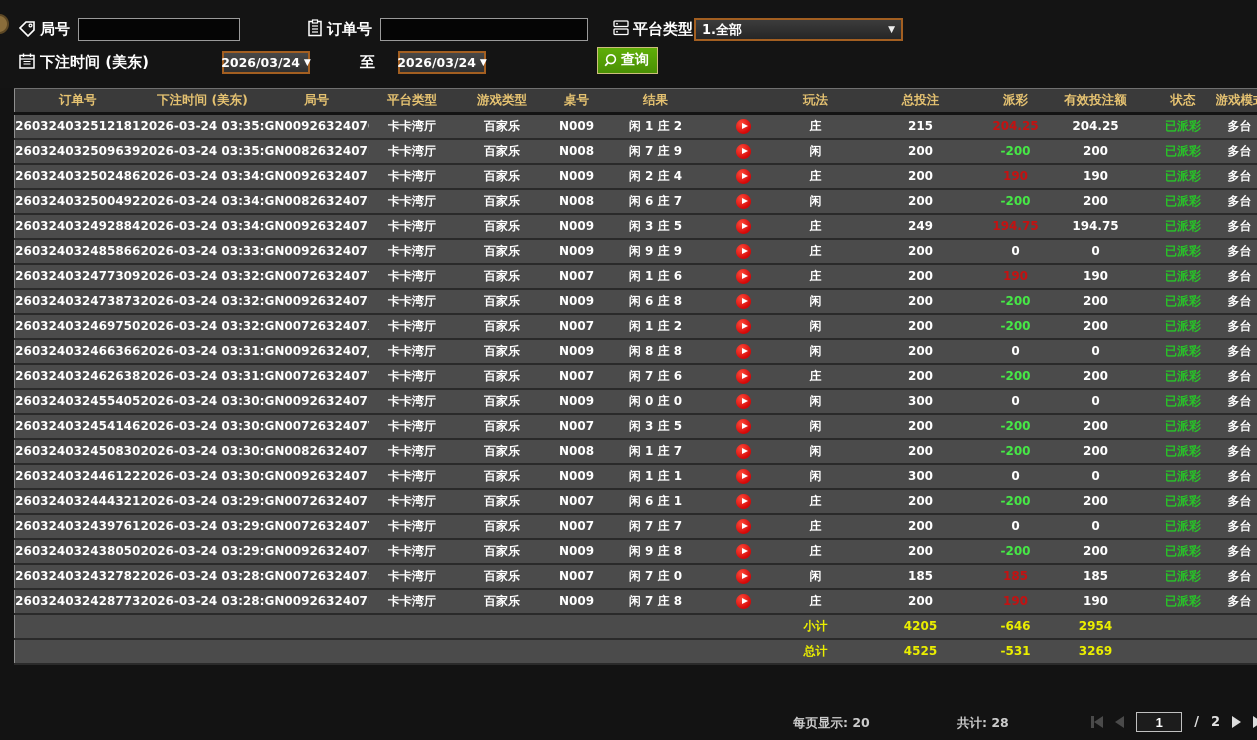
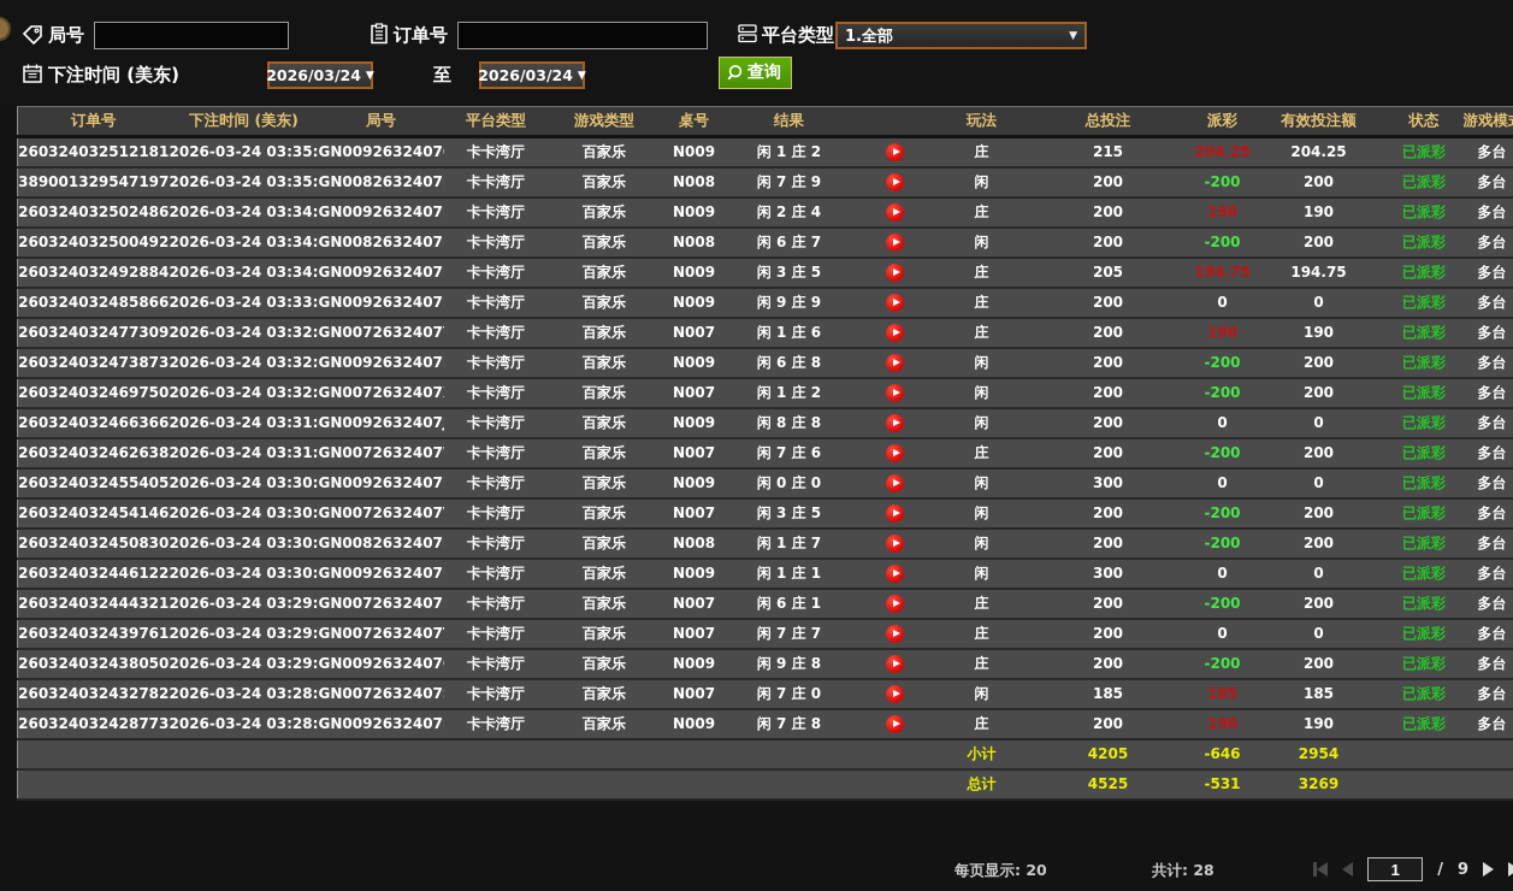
  局号
  订单号
  平台类型
  1.全部
  ▼
  下注时间 (美东)
  2026/03/24
  ▼
  至
  2026/03/24
  ▼
  查询
  订单号	下注时间 (美东)	局号	平台类型	游戏类型	桌号	结果		玩法	总投注	派彩	有效投注额	状态	游戏模
  260324032512181	2026-03-24 03:35:	GN0092632407	卡卡湾厅	百家乐	N009	闲 1 庄 2		庄	215	204.25	204.25	已派彩	多台
- 260324032509639	2026-03-24 03:35:	GN0082632407	卡卡湾厅	百家乐	N008	闲 7 庄 9		闲	200	-200	200	已派彩	多台
+ 389001329547197	2026-03-24 03:35:	GN0082632407	卡卡湾厅	百家乐	N008	闲 7 庄 9		闲	200	-200	200	已派彩	多台
  260324032502486	2026-03-24 03:34:	GN0092632407	卡卡湾厅	百家乐	N009	闲 2 庄 4		庄	200	190	190	已派彩	多台
  260324032500492	2026-03-24 03:34:	GN0082632407	卡卡湾厅	百家乐	N008	闲 6 庄 7		闲	200	-200	200	已派彩	多台
- 260324032492884	2026-03-24 03:34:	GN0092632407	卡卡湾厅	百家乐	N009	闲 3 庄 5		庄	249	194.75	194.75	已派彩	多台
+ 260324032492884	2026-03-24 03:34:	GN0092632407	卡卡湾厅	百家乐	N009	闲 3 庄 5		庄	205	194.75	194.75	已派彩	多台
  260324032485866	2026-03-24 03:33:	GN0092632407	卡卡湾厅	百家乐	N009	闲 9 庄 9		庄	200	0	0	已派彩	多台
  260324032477309	2026-03-24 03:32:	GN0072632407	卡卡湾厅	百家乐	N007	闲 1 庄 6		庄	200	190	190	已派彩	多台
  260324032473873	2026-03-24 03:32:	GN0092632407	卡卡湾厅	百家乐	N009	闲 6 庄 8		闲	200	-200	200	已派彩	多台
  260324032469750	2026-03-24 03:32:	GN0072632407	卡卡湾厅	百家乐	N007	闲 1 庄 2		闲	200	-200	200	已派彩	多台
  260324032466366	2026-03-24 03:31:	GN0092632407	卡卡湾厅	百家乐	N009	闲 8 庄 8		闲	200	0	0	已派彩	多台
  260324032462638	2026-03-24 03:31:	GN0072632407	卡卡湾厅	百家乐	N007	闲 7 庄 6		庄	200	-200	200	已派彩	多台
  260324032455405	2026-03-24 03:30:	GN0092632407	卡卡湾厅	百家乐	N009	闲 0 庄 0		闲	300	0	0	已派彩	多台
  260324032454146	2026-03-24 03:30:	GN0072632407	卡卡湾厅	百家乐	N007	闲 3 庄 5		闲	200	-200	200	已派彩	多台
  260324032450830	2026-03-24 03:30:	GN0082632407	卡卡湾厅	百家乐	N008	闲 1 庄 7		闲	200	-200	200	已派彩	多台
  260324032446122	2026-03-24 03:30:	GN0092632407	卡卡湾厅	百家乐	N009	闲 1 庄 1		闲	300	0	0	已派彩	多台
  260324032444321	2026-03-24 03:29:	GN0072632407	卡卡湾厅	百家乐	N007	闲 6 庄 1		庄	200	-200	200	已派彩	多台
  260324032439761	2026-03-24 03:29:	GN0072632407	卡卡湾厅	百家乐	N007	闲 7 庄 7		庄	200	0	0	已派彩	多台
  260324032438050	2026-03-24 03:29:	GN0092632407	卡卡湾厅	百家乐	N009	闲 9 庄 8		庄	200	-200	200	已派彩	多台
  260324032432782	2026-03-24 03:28:	GN0072632407	卡卡湾厅	百家乐	N007	闲 7 庄 0		闲	185	185	185	已派彩	多台
  260324032428773	2026-03-24 03:28:	GN0092632407	卡卡湾厅	百家乐	N009	闲 7 庄 8		庄	200	190	190	已派彩	多台
  	小计	4205	-646	2954
  	总计	4525	-531	3269
  每页显示: 20
  共计: 28
  1
  /
- 2
+ 9
